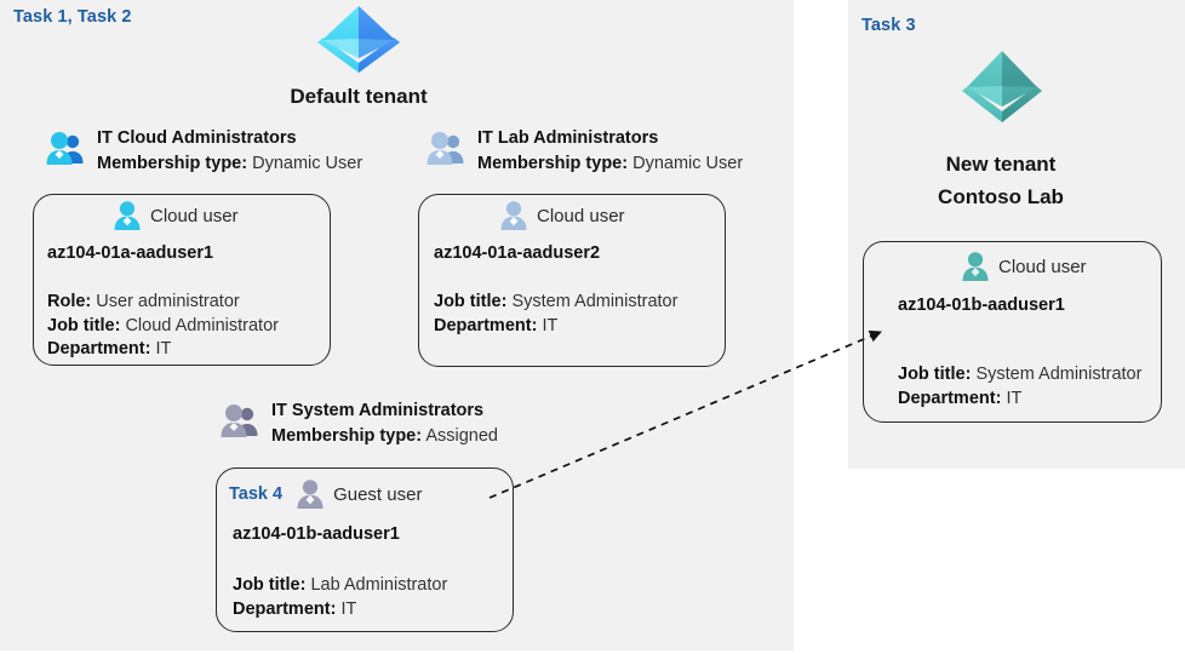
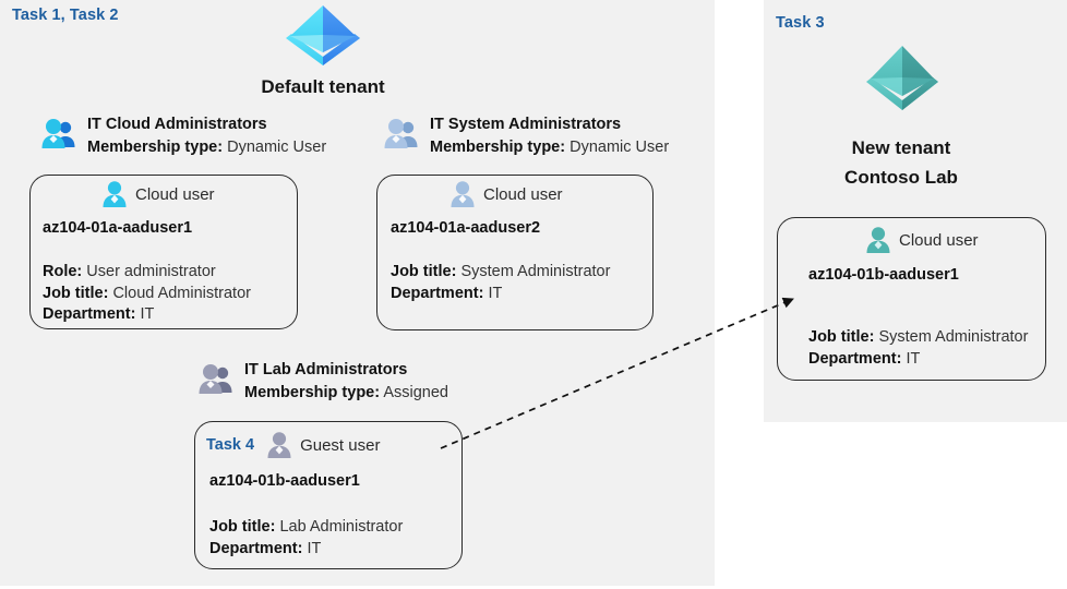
  Task 1, Task 2
  Default tenant
  IT Cloud Administrators
  Membership type: Dynamic User
- IT Lab Administrators
+ IT System Administrators
  Membership type: Dynamic User
- IT System Administrators
+ IT Lab Administrators
  Membership type: Assigned
  Cloud user
  az104-01a-aaduser1
  Role: User administrator
  Job title: Cloud Administrator
  Department: IT
  Cloud user
  az104-01a-aaduser2
  Job title: System Administrator
  Department: IT
  Task 4
  Guest user
  az104-01b-aaduser1
  Job title: Lab Administrator
  Department: IT
  Task 3
  New tenant
  Contoso Lab
  Cloud user
  az104-01b-aaduser1
  Job title: System Administrator
  Department: IT
